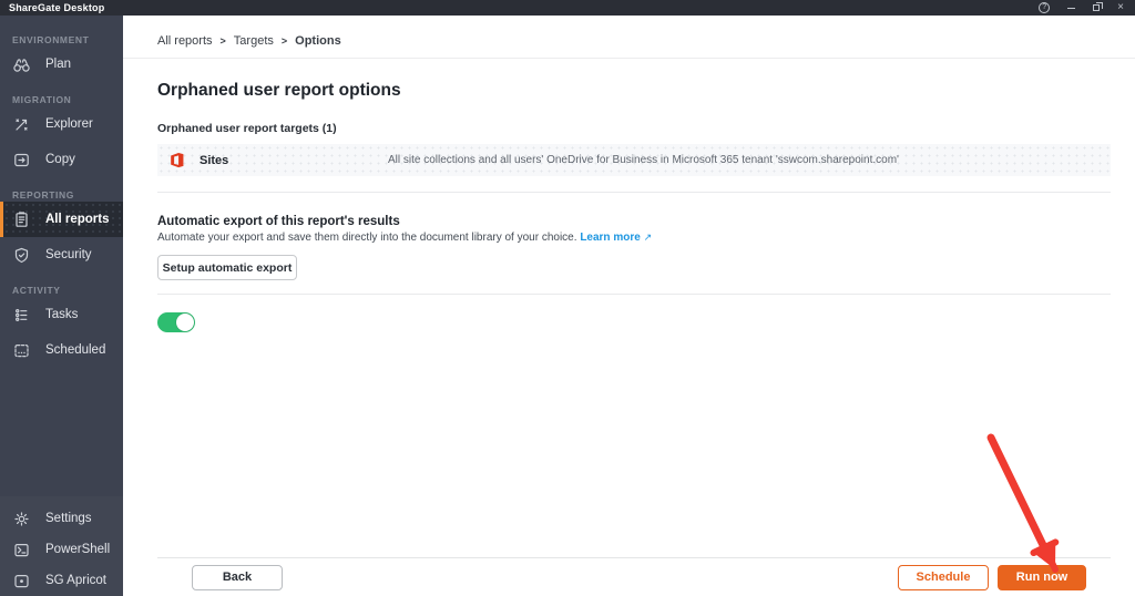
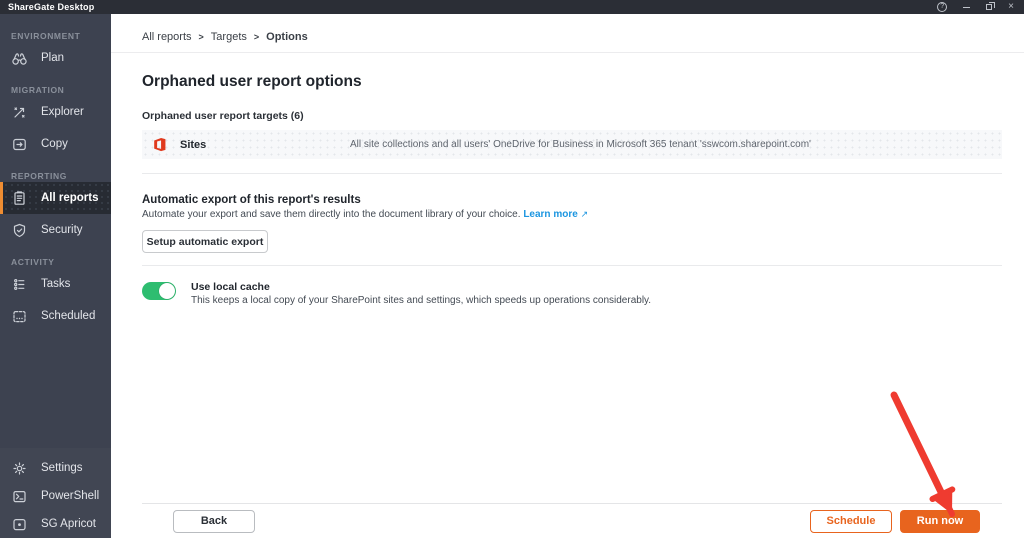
  ShareGate Desktop
  ×
  ENVIRONMENT
  Plan
  MIGRATION
  Explorer
  Copy
  REPORTING
  All reports
  Security
  ACTIVITY
  Tasks
  Scheduled
  Settings
  PowerShell
  SG Apricot
  All reports
  >
  Targets
  >
  Options
  Orphaned user report options
- Orphaned user report targets (1)
+ Orphaned user report targets (6)
  Sites
  All site collections and all users' OneDrive for Business in Microsoft 365 tenant 'sswcom.sharepoint.com'
  Automatic export of this report's results
  Automate your export and save them directly into the document library of your choice. Learn more ↗
  Setup automatic export
+ Use local cache
+ This keeps a local copy of your SharePoint sites and settings, which speeds up operations considerably.
  Back
  Schedule
  Run now
